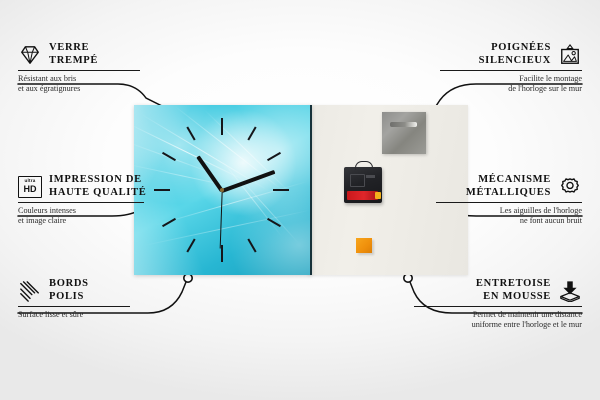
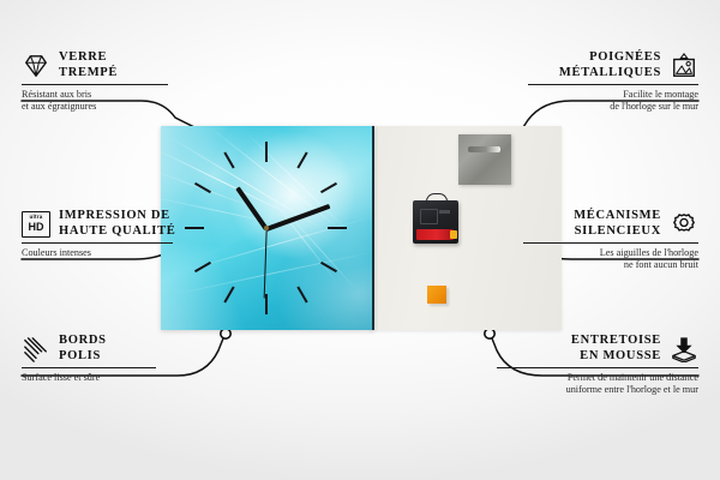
  VERRE
  TREMPÉ
  Résistant aux bris
  et aux égratignures
  HD
  IMPRESSION DE
  HAUTE QUALITÉ
  Couleurs intenses
- et image claire
  BORDS
  POLIS
  Surface lisse et sûre
  POIGNÉES
- SILENCIEUX
+ MÉTALLIQUES
  Facilite le montage
  de l'horloge sur le mur
  MÉCANISME
- MÉTALLIQUES
+ SILENCIEUX
  Les aiguilles de l'horloge
  ne font aucun bruit
  ENTRETOISE
  EN MOUSSE
  Permet de maintenir une distance
  uniforme entre l'horloge et le mur
